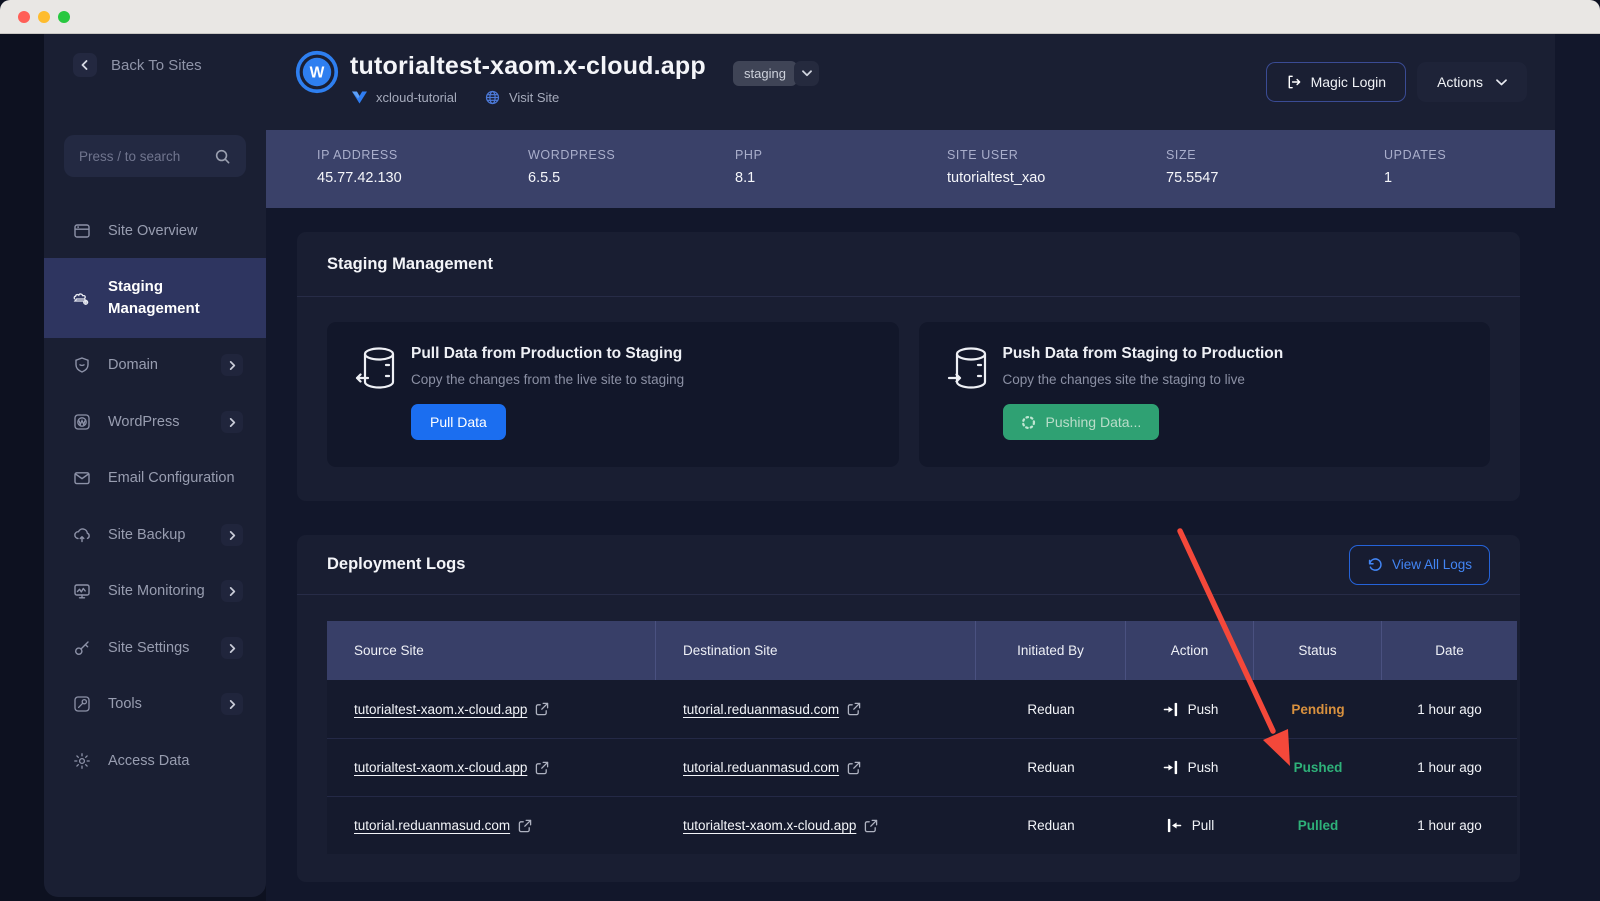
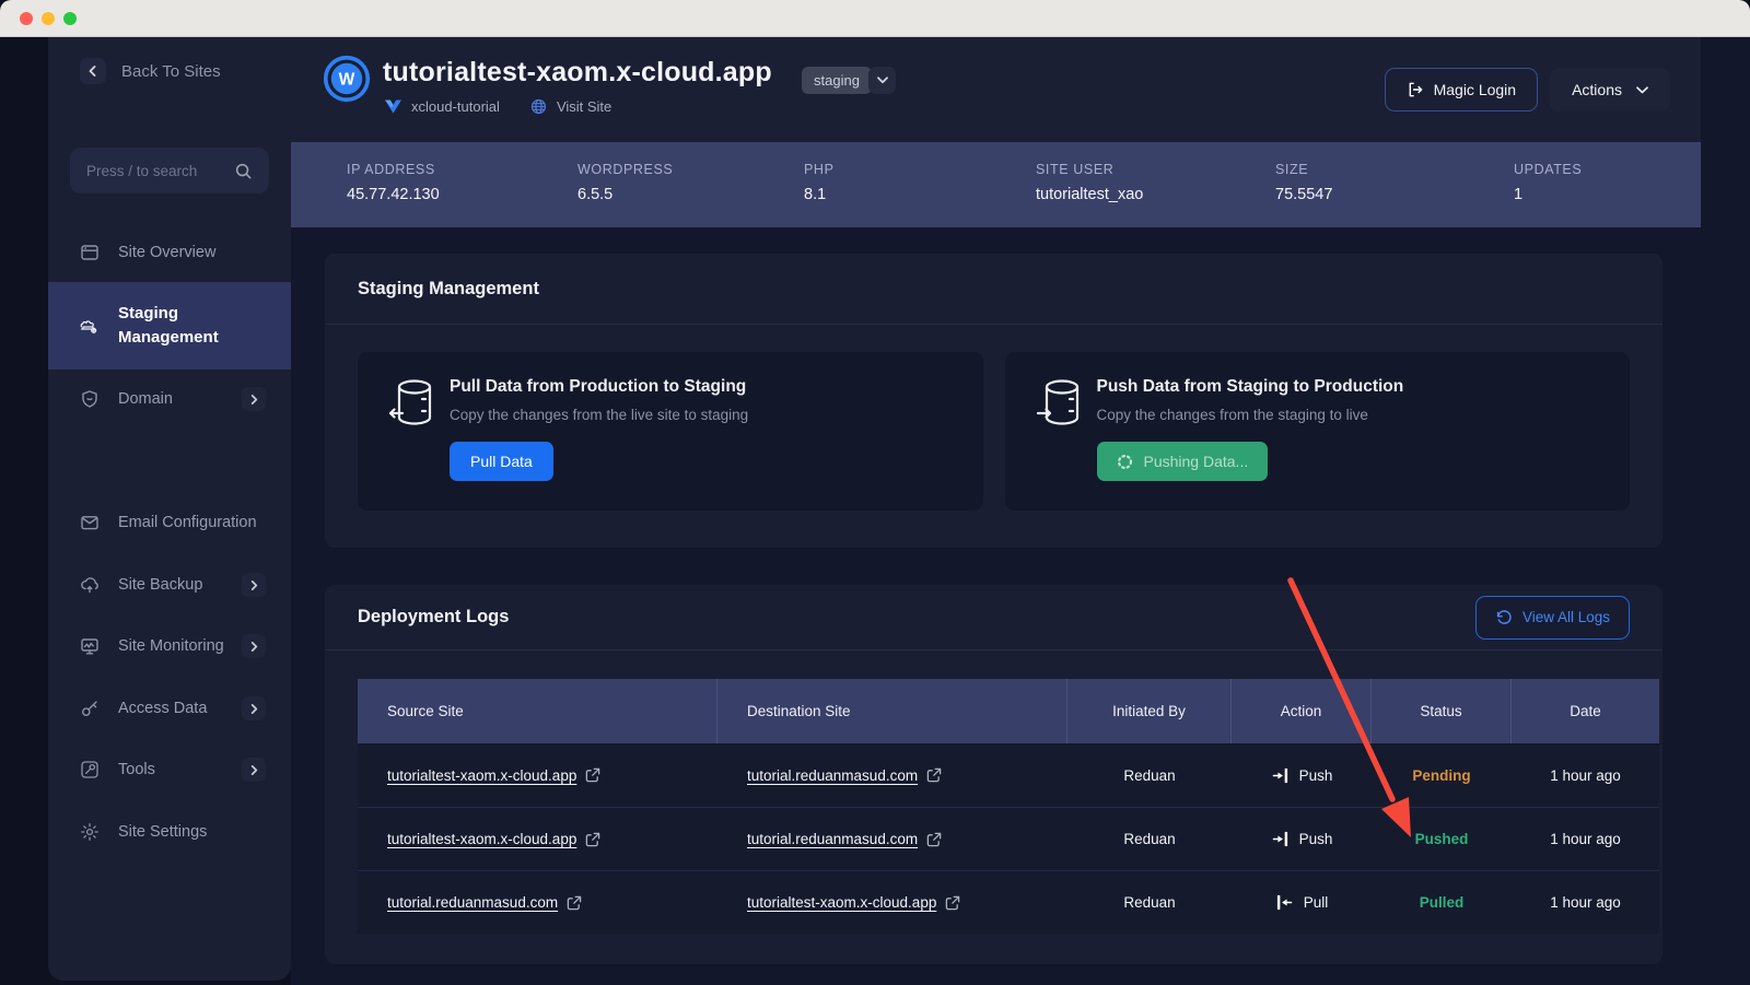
  Back To Sites
  Press / to search
  Site Overview
  Staging Management
  Domain
- WordPress
  Email Configuration
  Site Backup
  Site Monitoring
- Site Settings
+ Access Data
  Tools
- Access Data
+ Site Settings
  W
  tutorialtest-xaom.x-cloud.app
  staging
  xcloud-tutorial
  Visit Site
  Magic Login
  Actions
  IP ADDRESS
  45.77.42.130
  WORDPRESS
  6.5.5
  PHP
  8.1
  SITE USER
  tutorialtest_xao
  SIZE
  75.5547
  UPDATES
  1
  Staging Management
  Pull Data from Production to Staging
  Copy the changes from the live site to staging
  Pull Data
  Push Data from Staging to Production
- Copy the changes site the staging to live
+ Copy the changes from the staging to live
  Pushing Data...
  Deployment Logs
  View All Logs
  Source Site
  Destination Site
  Initiated By
  Action
  Status
  Date
  tutorialtest-xaom.x-cloud.app
  tutorial.reduanmasud.com
  Reduan
  Push
  Pending
  1 hour ago
  tutorialtest-xaom.x-cloud.app
  tutorial.reduanmasud.com
  Reduan
  Push
  Pushed
  1 hour ago
  tutorial.reduanmasud.com
  tutorialtest-xaom.x-cloud.app
  Reduan
  Pull
  Pulled
  1 hour ago
